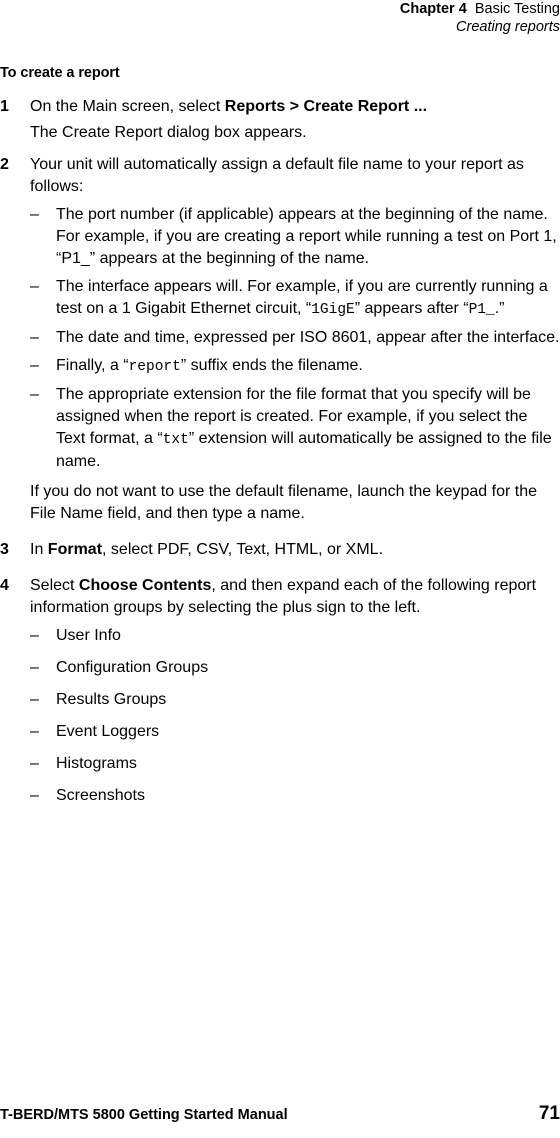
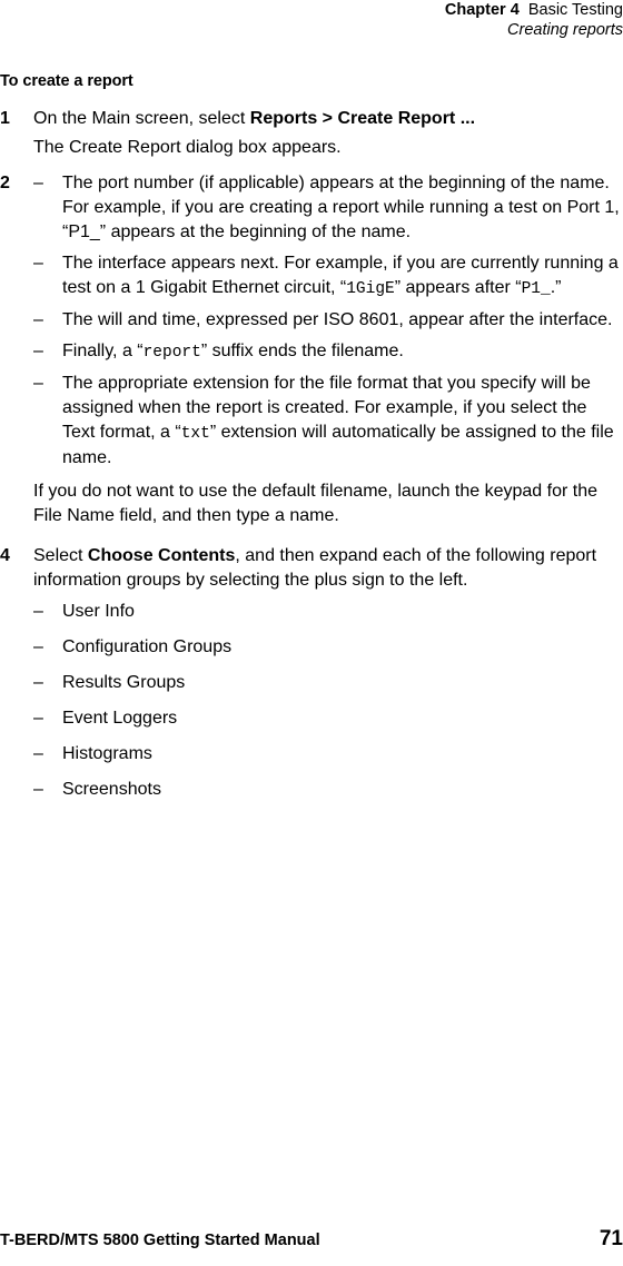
  Chapter 4 Basic Testing
  Creating reports
  To create a report
  1
  On the Main screen, select Reports > Create Report ...
  The Create Report dialog box appears.
  2
- Your unit will automatically assign a default file name to your report as follows:
  –
  The port number (if applicable) appears at the beginning of the name. For example, if you are creating a report while running a test on Port 1, “P1_” appears at the beginning of the name.
  –
- The interface appears will. For example, if you are currently running a test on a 1 Gigabit Ethernet circuit, “1GigE” appears after “P1_.”
+ The interface appears next. For example, if you are currently running a test on a 1 Gigabit Ethernet circuit, “1GigE” appears after “P1_.”
  –
- The date and time, expressed per ISO 8601, appear after the interface.
+ The will and time, expressed per ISO 8601, appear after the interface.
  –
  Finally, a “report” suffix ends the filename.
  –
  The appropriate extension for the file format that you specify will be assigned when the report is created. For example, if you select the Text format, a “txt” extension will automatically be assigned to the file name.
  If you do not want to use the default filename, launch the keypad for the File Name field, and then type a name.
- 3
- In Format, select PDF, CSV, Text, HTML, or XML.
  4
  Select Choose Contents, and then expand each of the following report information groups by selecting the plus sign to the left.
  –
  User Info
  –
  Configuration Groups
  –
  Results Groups
  –
  Event Loggers
  –
  Histograms
  –
  Screenshots
  T-BERD/MTS 5800 Getting Started Manual
  71
